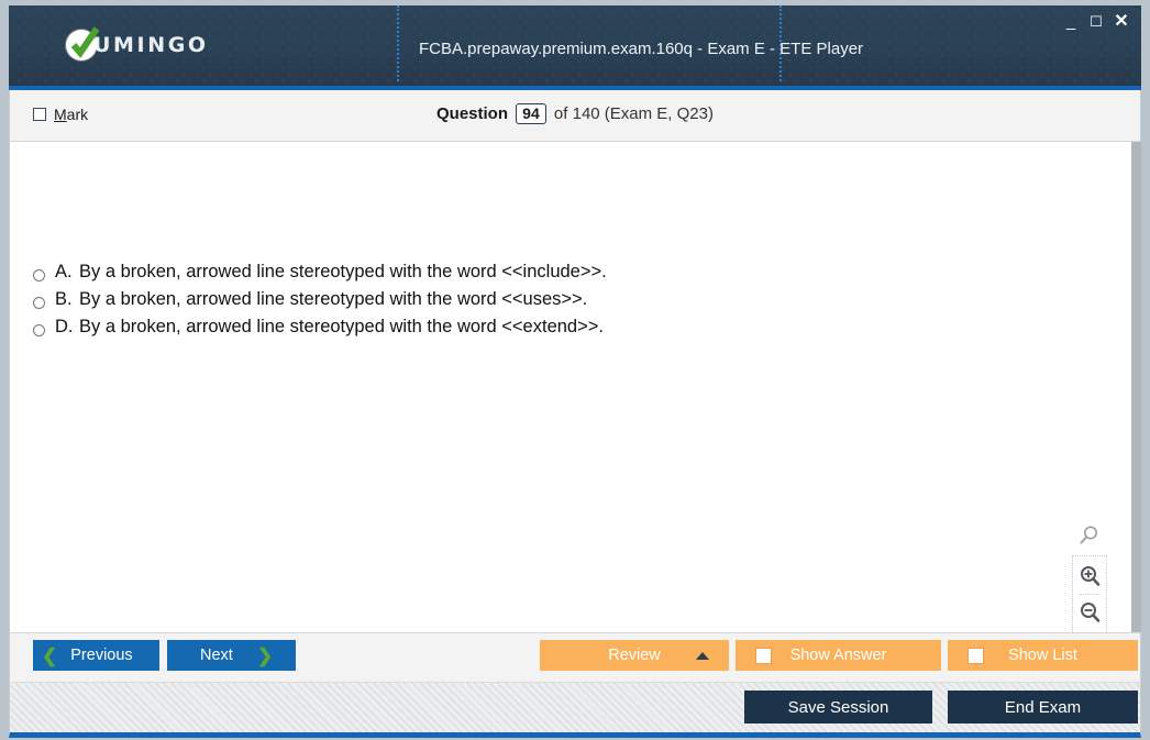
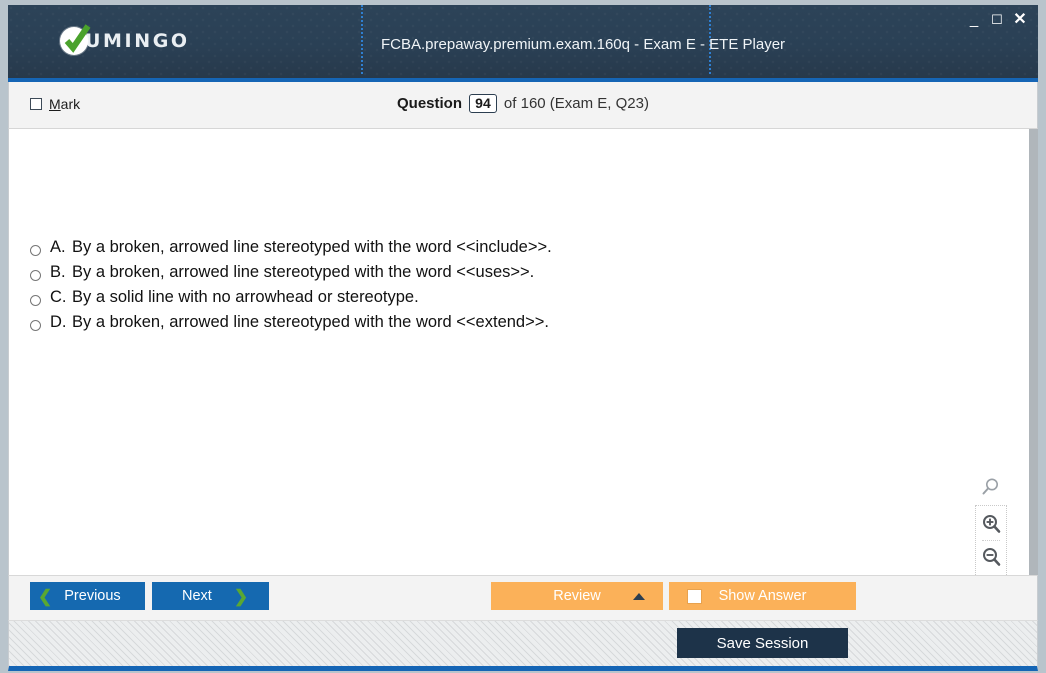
  UMINGO
  FCBA.prepaway.premium.exam.160q - Exam E - ETE Player
  _
  ☐
  ✕
  Mark
- Question 94 of 140 (Exam E, Q23)
+ Question 94 of 160 (Exam E, Q23)
  A.
  By a broken, arrowed line stereotyped with the word <<include>>.
  B.
  By a broken, arrowed line stereotyped with the word <<uses>>.
+ C.
+ By a solid line with no arrowhead or stereotype.
  D.
  By a broken, arrowed line stereotyped with the word <<extend>>.
  ❮
  Previous
  Next
  ❯
  Review
  Show Answer
- Show List
  Save Session
- End Exam
